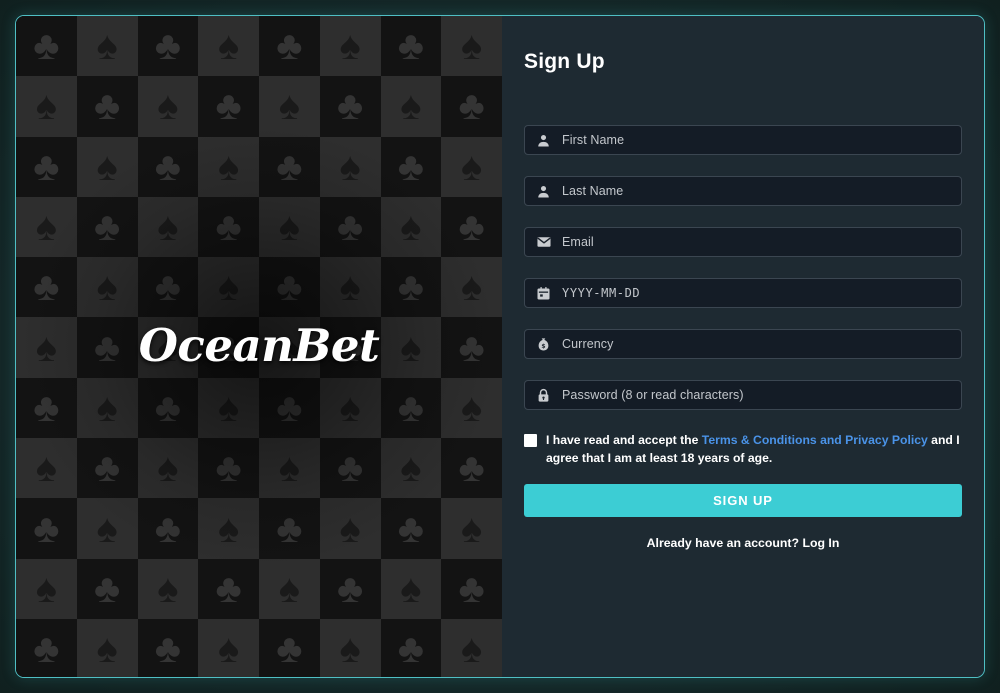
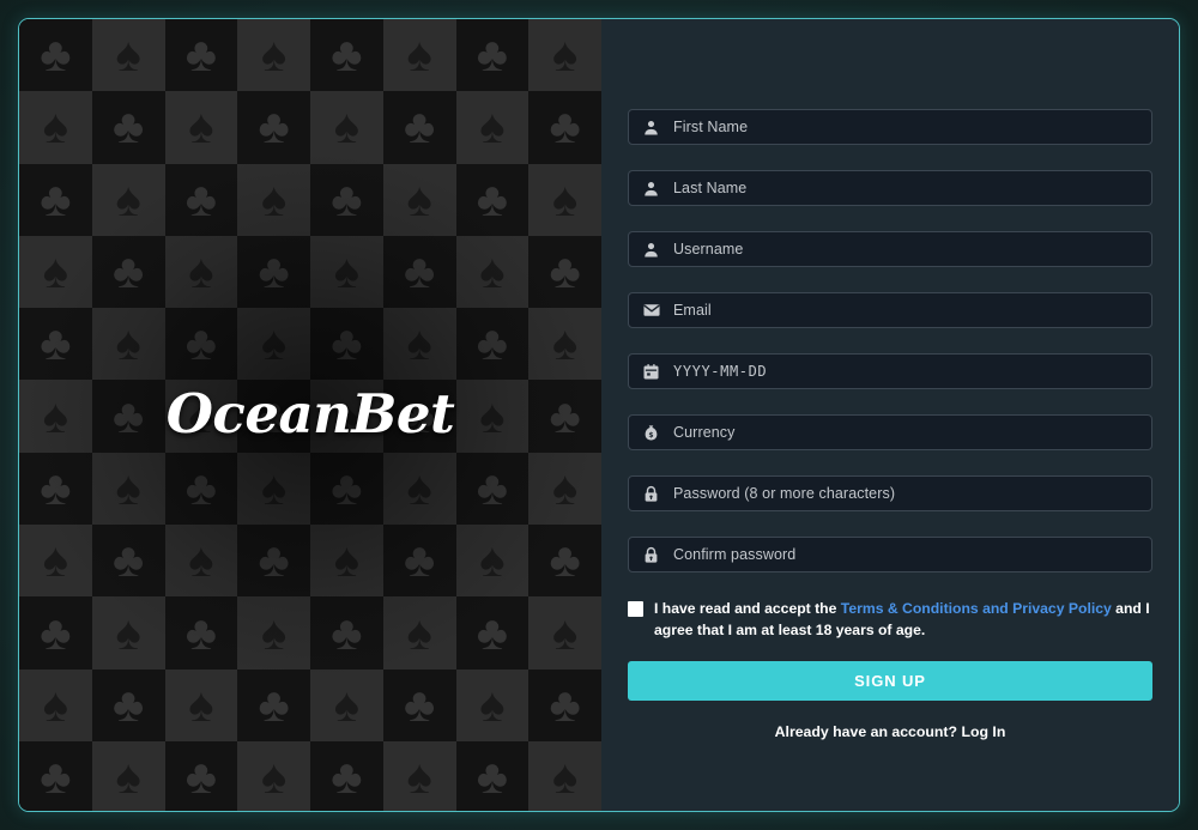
  OceanBet
- Sign Up
  First Name
  Last Name
+ Username
  Email
  YYYY-MM-DD
  Currency
- Password (8 or read characters)
+ Password (8 or more characters)
+ Confirm password
  I have read and accept the Terms & Conditions and Privacy Policy and I agree that I am at least 18 years of age.
  SIGN UP
  Already have an account? Log In
